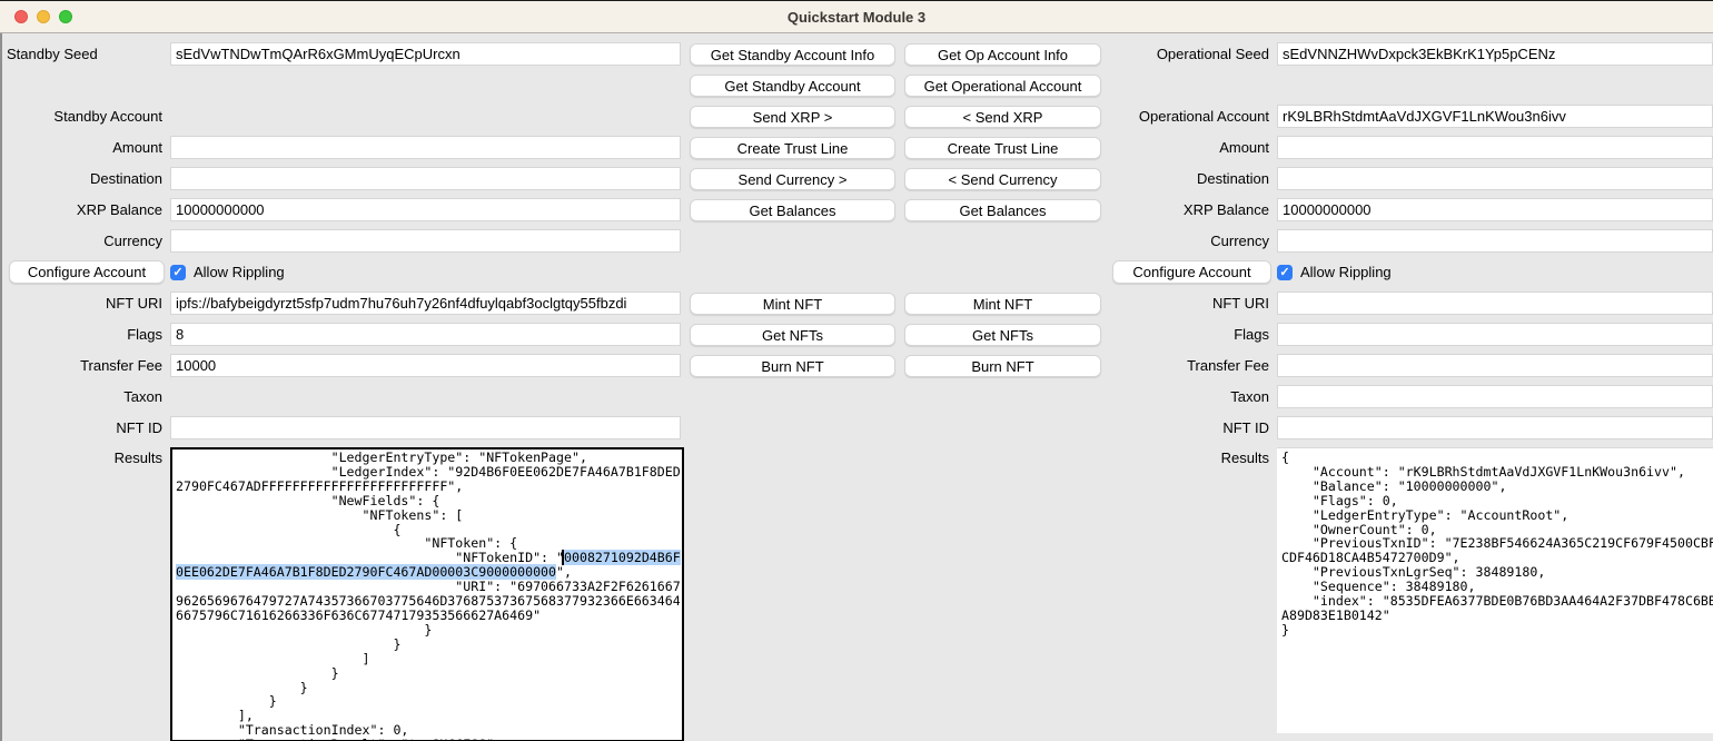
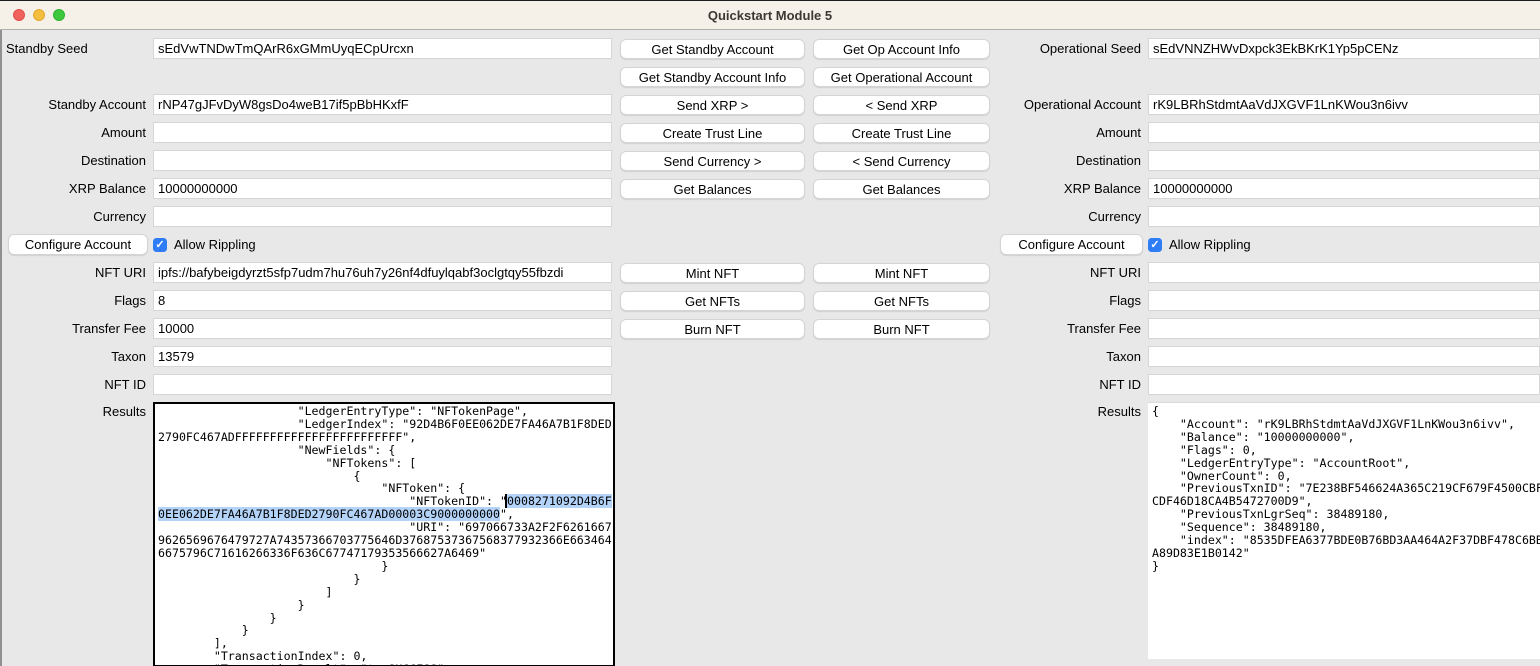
- Quickstart Module 3
+ Quickstart Module 5
  Standby Seed
  sEdVwTNDwTmQArR6xGMmUyqECpUrcxn
- Get Standby Account Info
+ Get Standby Account
  Get Op Account Info
  Operational Seed
  sEdVNNZHWvDxpck3EkBKrK1Yp5pCENz
- Get Standby Account
+ Get Standby Account Info
  Get Operational Account
  Standby Account
+ rNP47gJFvDyW8gsDo4weB17if5pBbHKxfF
  Send XRP >
  < Send XRP
  Operational Account
  rK9LBRhStdmtAaVdJXGVF1LnKWou3n6ivv
  Amount
  Create Trust Line
  Create Trust Line
  Amount
  Destination
  Send Currency >
  < Send Currency
  Destination
  XRP Balance
  10000000000
  Get Balances
  Get Balances
  XRP Balance
  10000000000
  Currency
  Currency
  Configure Account
  ✓
  Allow Rippling
  Configure Account
  ✓
  Allow Rippling
  NFT URI
  ipfs://bafybeigdyrzt5sfp7udm7hu76uh7y26nf4dfuylqabf3oclgtqy55fbzdi
  Mint NFT
  Mint NFT
  NFT URI
  Flags
  8
  Get NFTs
  Get NFTs
  Flags
  Transfer Fee
  10000
  Burn NFT
  Burn NFT
  Transfer Fee
  Taxon
+ 13579
  Taxon
  NFT ID
  NFT ID
  Results
  "LedgerEntryType": "NFTokenPage",
  "LedgerIndex": "92D4B6F0EE062DE7FA46A7B1F8DED
  2790FC467ADFFFFFFFFFFFFFFFFFFFFFFFF",
  "NewFields": {
  "NFTokens": [
  {
  "NFToken": {
  "NFTokenID": "0008271092D4B6F
  0EE062DE7FA46A7B1F8DED2790FC467AD00003C9000000000",
  "URI": "697066733A2F2F6261667
  9626569676479727A74357366703775646D37687537367568377932366E663464
  6675796C71616266336F636C67747179353566627A6469"
  }
  }
  ]
  }
  }
  }
  ],
  "TransactionIndex": 0,
  Results
  {
  "Account": "rK9LBRhStdmtAaVdJXGVF1LnKWou3n6ivv",
  "Balance": "10000000000",
  "Flags": 0,
  "LedgerEntryType": "AccountRoot",
  "OwnerCount": 0,
  "PreviousTxnID": "7E238BF546624A365C219CF679F4500CBF
  CDF46D18CA4B5472700D9",
  "PreviousTxnLgrSeq": 38489180,
  "Sequence": 38489180,
  "index": "8535DFEA6377BDE0B76BD3AA464A2F37DBF478C6BB
  A89D83E1B0142"
  }
